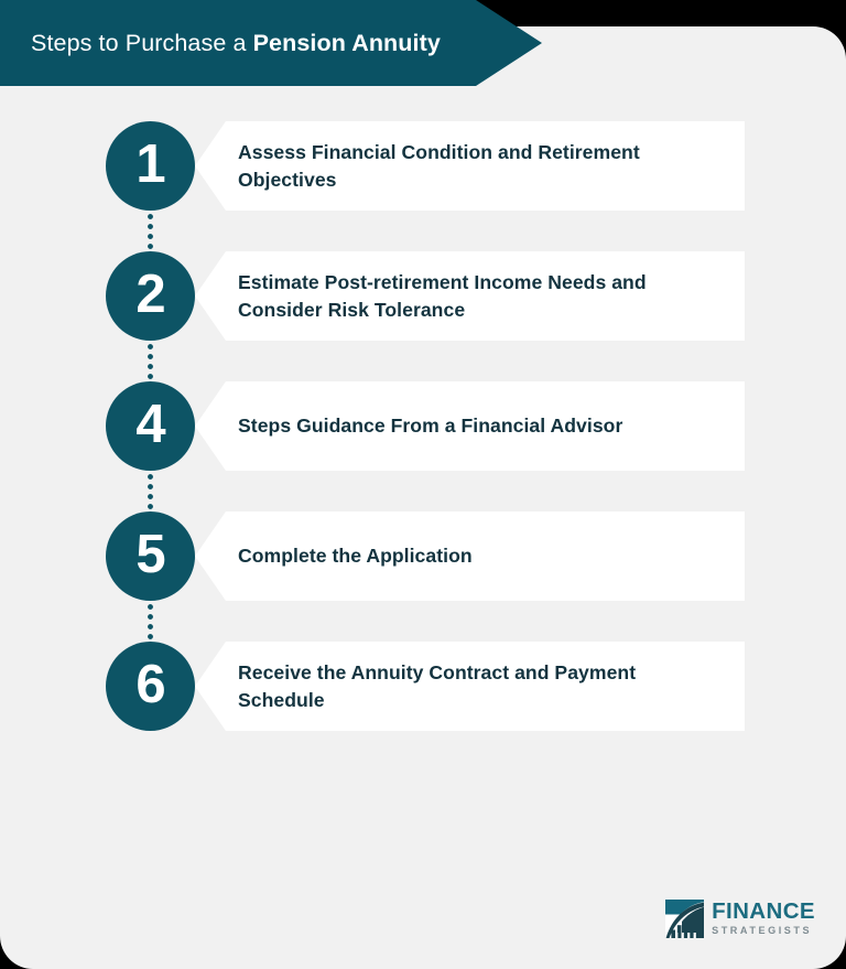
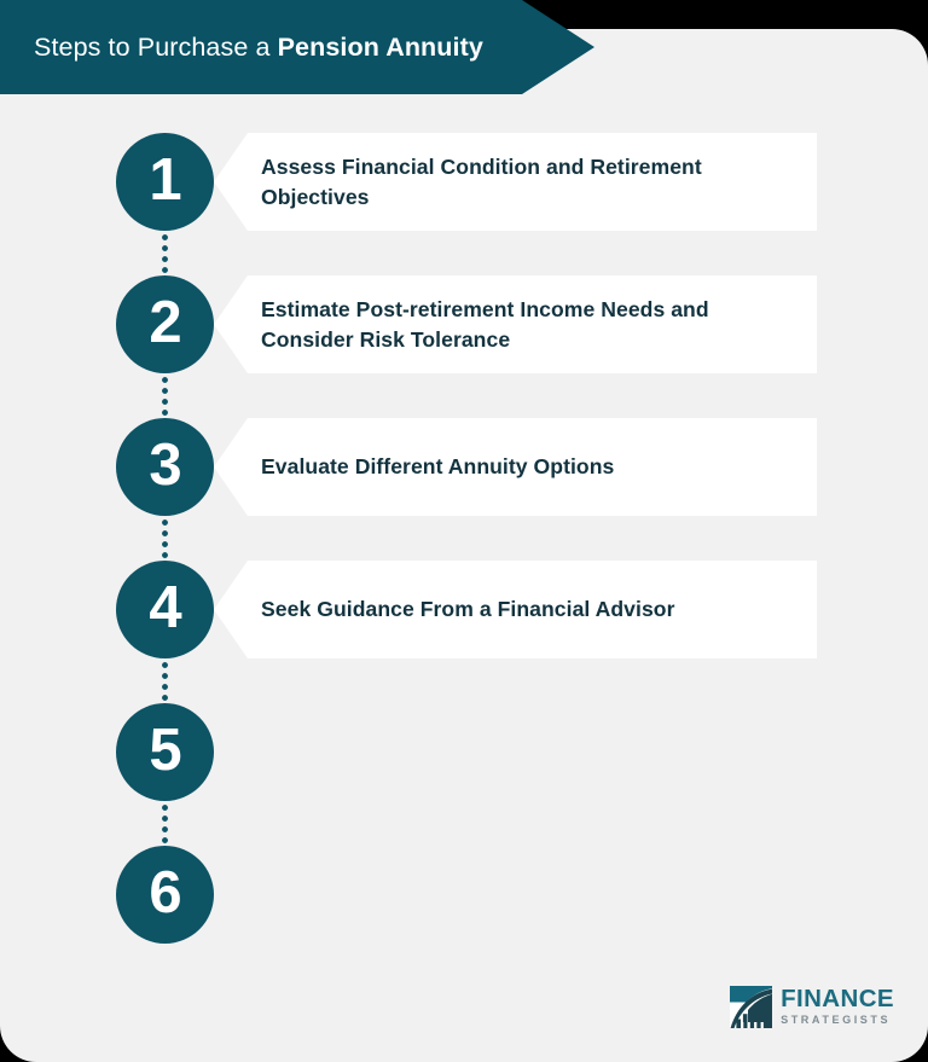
  Steps to Purchase a Pension Annuity
  1
  Assess Financial Condition and Retirement Objectives
  2
  Estimate Post-retirement Income Needs and Consider Risk Tolerance
+ 3
+ Evaluate Different Annuity Options
  4
- Steps Guidance From a Financial Advisor
+ Seek Guidance From a Financial Advisor
  5
- Complete the Application
  6
- Receive the Annuity Contract and Payment Schedule
  FINANCE
  STRATEGISTS
